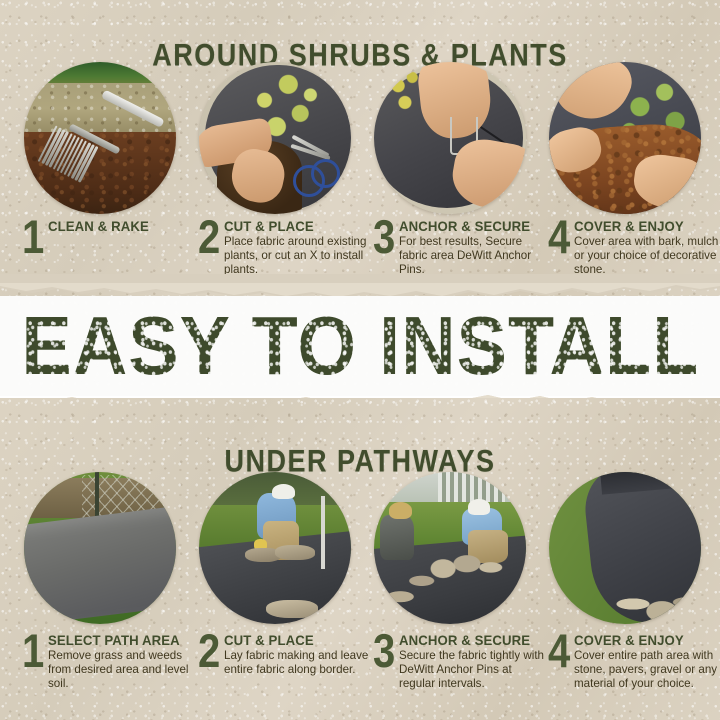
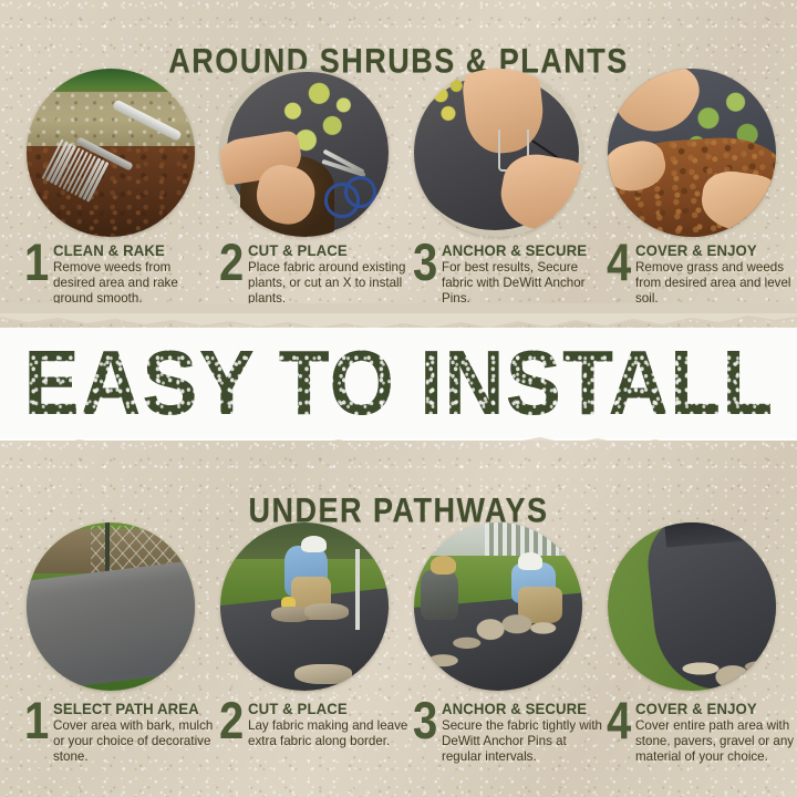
  AROUND SHRUBS & PLANTS
  1
  CLEAN & RAKE
+ Remove weeds from desired area and rake ground smooth.
  2
  CUT & PLACE
  Place fabric around existing plants, or cut an X to install plants.
  3
  ANCHOR & SECURE
- For best results, Secure fabric area DeWitt Anchor Pins.
+ For best results, Secure fabric with DeWitt Anchor Pins.
  4
  COVER & ENJOY
- Cover area with bark, mulch or your choice of decorative stone.
+ Remove grass and weeds from desired area and level soil.
  EASY TO INSTALL
  UNDER PATHWAYS
  1
  SELECT PATH AREA
- Remove grass and weeds from desired area and level soil.
+ Cover area with bark, mulch or your choice of decorative stone.
  2
  CUT & PLACE
- Lay fabric making and leave entire fabric along border.
+ Lay fabric making and leave extra fabric along border.
  3
  ANCHOR & SECURE
  Secure the fabric tightly with DeWitt Anchor Pins at regular intervals.
  4
  COVER & ENJOY
  Cover entire path area with stone, pavers, gravel or any material of your choice.
